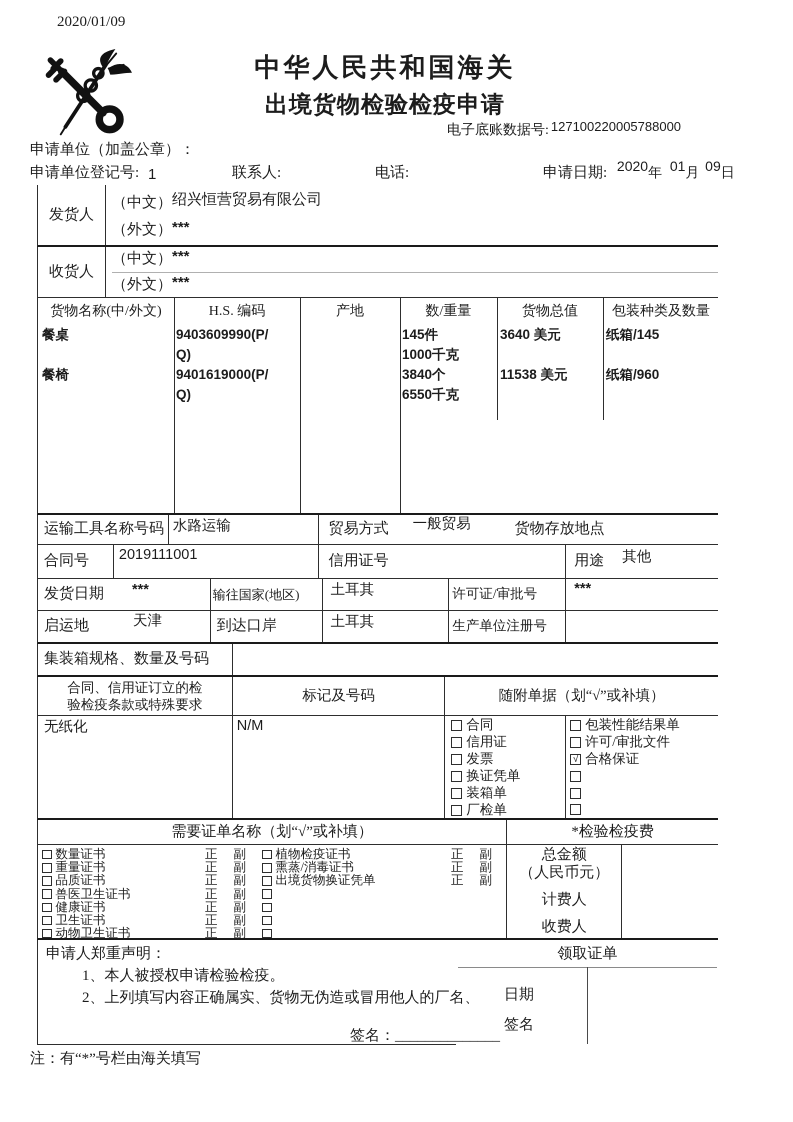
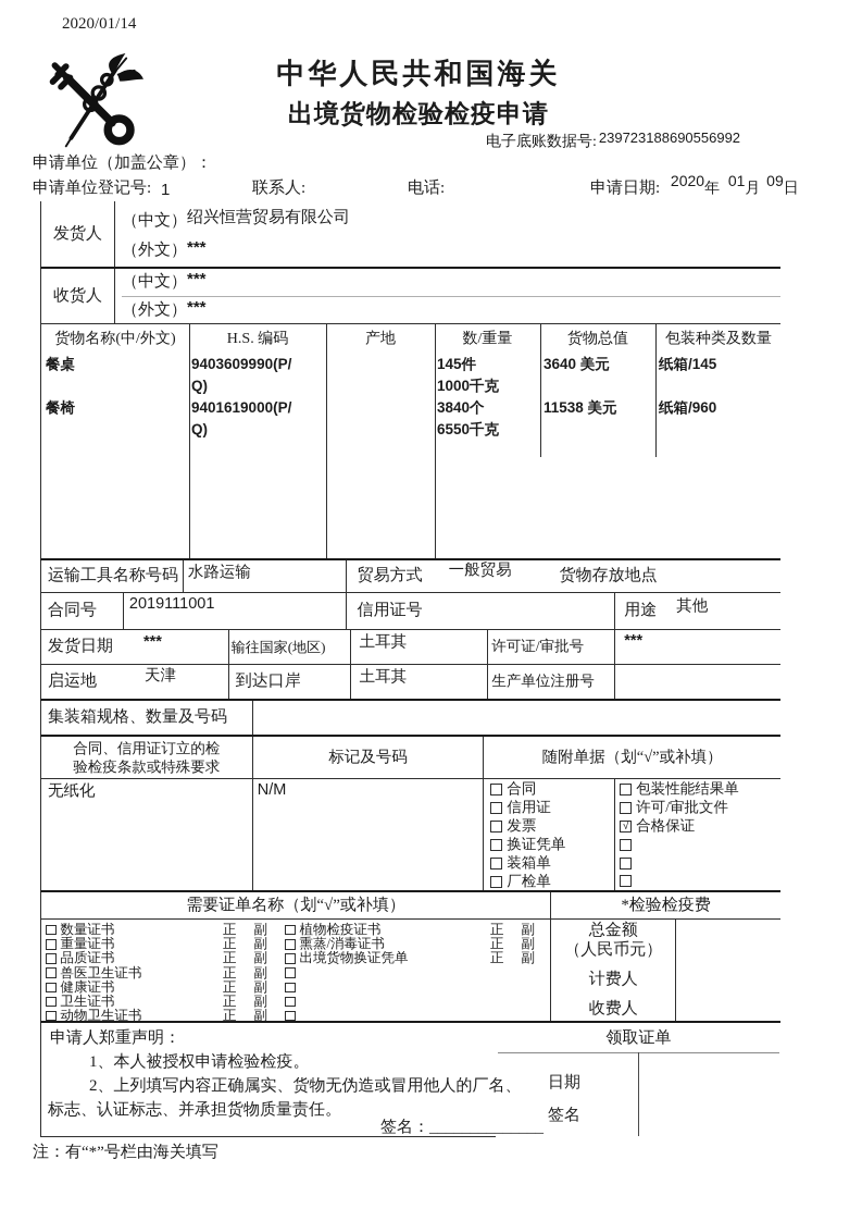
- 2020/01/09
+ 2020/01/14
  中华人民共和国海关
  出境货物检验检疫申请
- 电子底账数据号: 127100220005788000
+ 电子底账数据号: 239723188690556992
  申请单位（加盖公章）：
  申请单位登记号:
  1
  联系人:
  电话:
  申请日期: 2020年 01月 09日
  发货人
  （中文）
  绍兴恒营贸易有限公司
  （外文）
  ***
  收货人
  （中文）
  ***
  （外文）
  ***
  货物名称(中/外文)
  H.S. 编码
  产地
  数/重量
  货物总值
  包装种类及数量
  餐桌
  餐椅
  9403609990(P/Q)
  9401619000(P/Q)
  145件
  1000千克
  3840个
  6550千克
  3640 美元
  11538 美元
  纸箱/145
  纸箱/960
  运输工具名称号码
  水路运输
  贸易方式
  一般贸易
  货物存放地点
  合同号
  2019111001
  信用证号
  用途
  其他
  发货日期
  ***
  输往国家(地区)
  土耳其
  许可证/审批号
  ***
  启运地
  天津
  到达口岸
  土耳其
  生产单位注册号
  集装箱规格、数量及号码
  合同、信用证订立的检
  验检疫条款或特殊要求
  标记及号码
  随附单据（划“√”或补填）
  无纸化
  N/M
  合同
  信用证
  发票
  换证凭单
  装箱单
  厂检单
  包装性能结果单
  许可/审批文件
  √
  合格保证
  需要证单名称（划“√”或补填）
  *检验检疫费
  数量证书
  正
  副
  重量证书
  正
  副
  品质证书
  正
  副
  兽医卫生证书
  正
  副
  健康证书
  正
  副
  卫生证书
  正
  副
  动物卫生证书
  正
  副
  植物检疫证书
  正
  副
  熏蒸/消毒证书
  正
  副
  出境货物换证凭单
  正
  副
  总金额
  （人民币元）
  计费人
  收费人
  申请人郑重声明：
  1、本人被授权申请检验检疫。
  2、上列填写内容正确属实、货物无伪造或冒用他人的厂名、
+ 标志、认证标志、并承担货物质量责任。
  签名：______________
  领取证单
  日期
  签名
  注：有“*”号栏由海关填写
